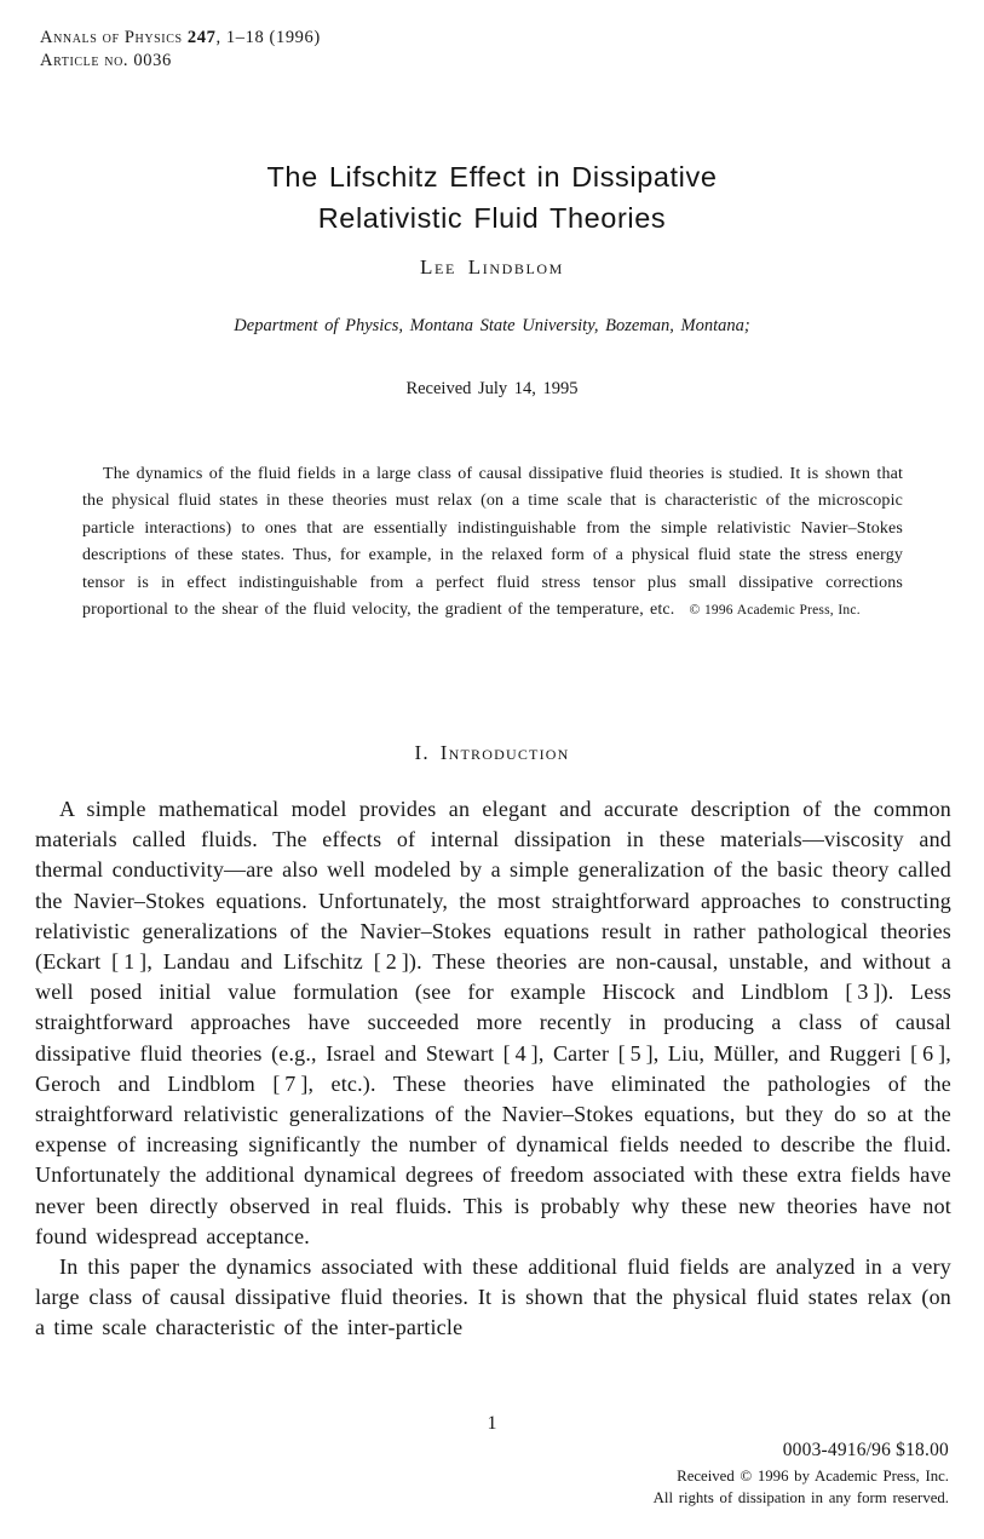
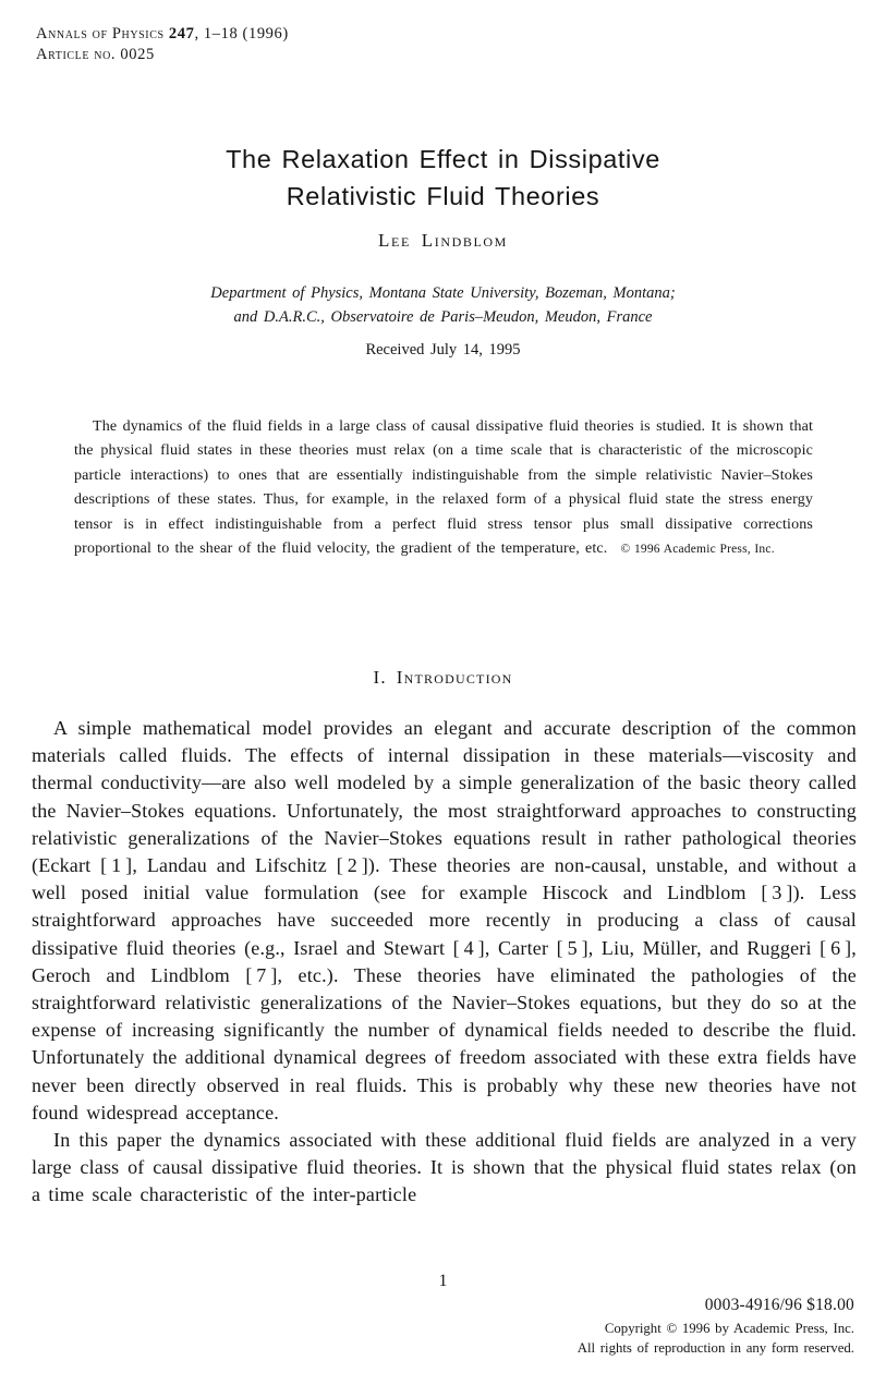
  Annals of Physics 247, 1–18 (1996)
- Article no. 0036
+ Article no. 0025
- The Lifschitz Effect in Dissipative
+ The Relaxation Effect in Dissipative
  Relativistic Fluid Theories
  Lee Lindblom
  Department of Physics, Montana State University, Bozeman, Montana;
+ and D.A.R.C., Observatoire de Paris–Meudon, Meudon, France
  Received July 14, 1995
  The dynamics of the fluid fields in a large class of causal dissipative fluid theories is studied. It is shown that the physical fluid states in these theories must relax (on a time scale that is characteristic of the microscopic particle interactions) to ones that are essentially indistinguishable from the simple relativistic Navier–Stokes descriptions of these states. Thus, for example, in the relaxed form of a physical fluid state the stress energy tensor is in effect indistinguishable from a perfect fluid stress tensor plus small dissipative corrections proportional to the shear of the fluid velocity, the gradient of the temperature, etc. © 1996 Academic Press, Inc.
  I. Introduction
  A simple mathematical model provides an elegant and accurate description of the common materials called fluids. The effects of internal dissipation in these materials—viscosity and thermal conductivity—are also well modeled by a simple generalization of the basic theory called the Navier–Stokes equations. Unfortunately, the most straightforward approaches to constructing relativistic generalizations of the Navier–Stokes equations result in rather pathological theories (Eckart [ 1 ], Landau and Lifschitz [ 2 ]). These theories are non-causal, unstable, and without a well posed initial value formulation (see for example Hiscock and Lindblom [ 3 ]). Less straightforward approaches have succeeded more recently in producing a class of causal dissipative fluid theories (e.g., Israel and Stewart [ 4 ], Carter [ 5 ], Liu, Müller, and Ruggeri [ 6 ], Geroch and Lindblom [ 7 ], etc.). These theories have eliminated the pathologies of the straightforward relativistic generalizations of the Navier–Stokes equations, but they do so at the expense of increasing significantly the number of dynamical fields needed to describe the fluid. Unfortunately the additional dynamical degrees of freedom associated with these extra fields have never been directly observed in real fluids. This is probably why these new theories have not found widespread acceptance.
  In this paper the dynamics associated with these additional fluid fields are analyzed in a very large class of causal dissipative fluid theories. It is shown that the physical fluid states relax (on a time scale characteristic of the inter-particle
  1
  0003-4916/96 $18.00
- Received © 1996 by Academic Press, Inc.
+ Copyright © 1996 by Academic Press, Inc.
- All rights of dissipation in any form reserved.
+ All rights of reproduction in any form reserved.
